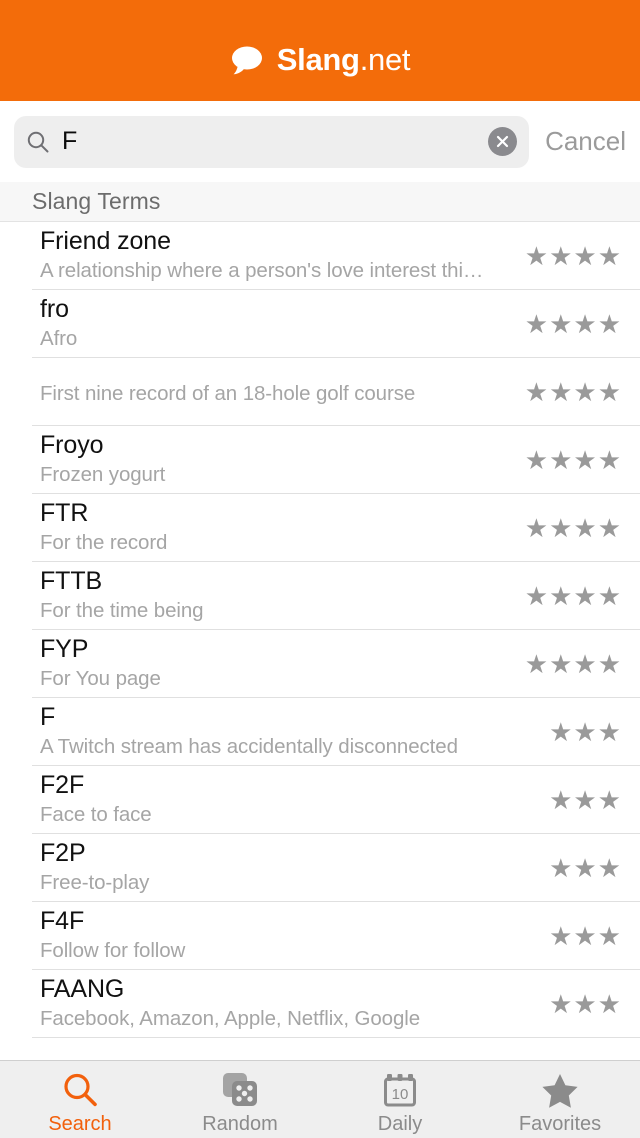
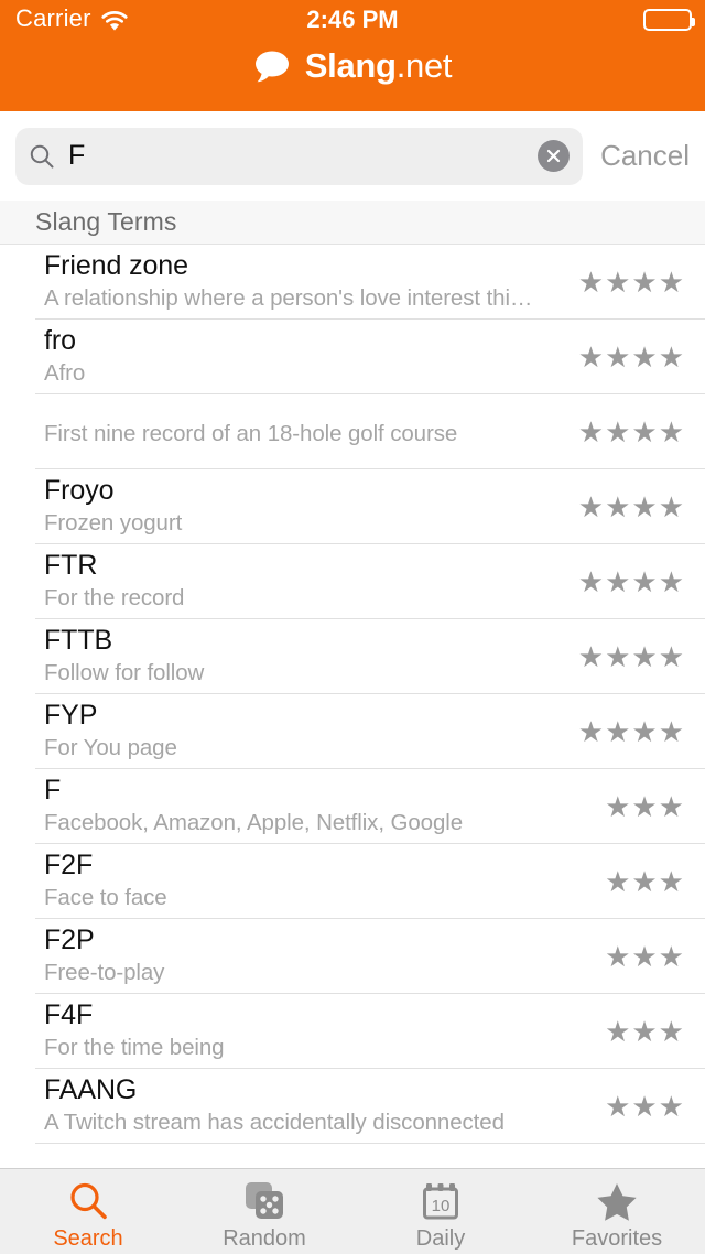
+ Carrier
+ 2:46 PM
  Slang.net
  F
  Cancel
  Slang Terms
  Friend zone
  A relationship where a person's love interest thi…
  ★★★★
  fro
  Afro
  ★★★★
  First nine record of an 18-hole golf course
  ★★★★
  Froyo
  Frozen yogurt
  ★★★★
  FTR
  For the record
  ★★★★
  FTTB
- For the time being
+ Follow for follow
  ★★★★
  FYP
  For You page
  ★★★★
  F
- A Twitch stream has accidentally disconnected
+ Facebook, Amazon, Apple, Netflix, Google
  ★★★
  F2F
  Face to face
  ★★★
  F2P
  Free-to-play
  ★★★
  F4F
- Follow for follow
+ For the time being
  ★★★
  FAANG
- Facebook, Amazon, Apple, Netflix, Google
+ A Twitch stream has accidentally disconnected
  ★★★
  Search
  Random
  10
  Daily
  Favorites
